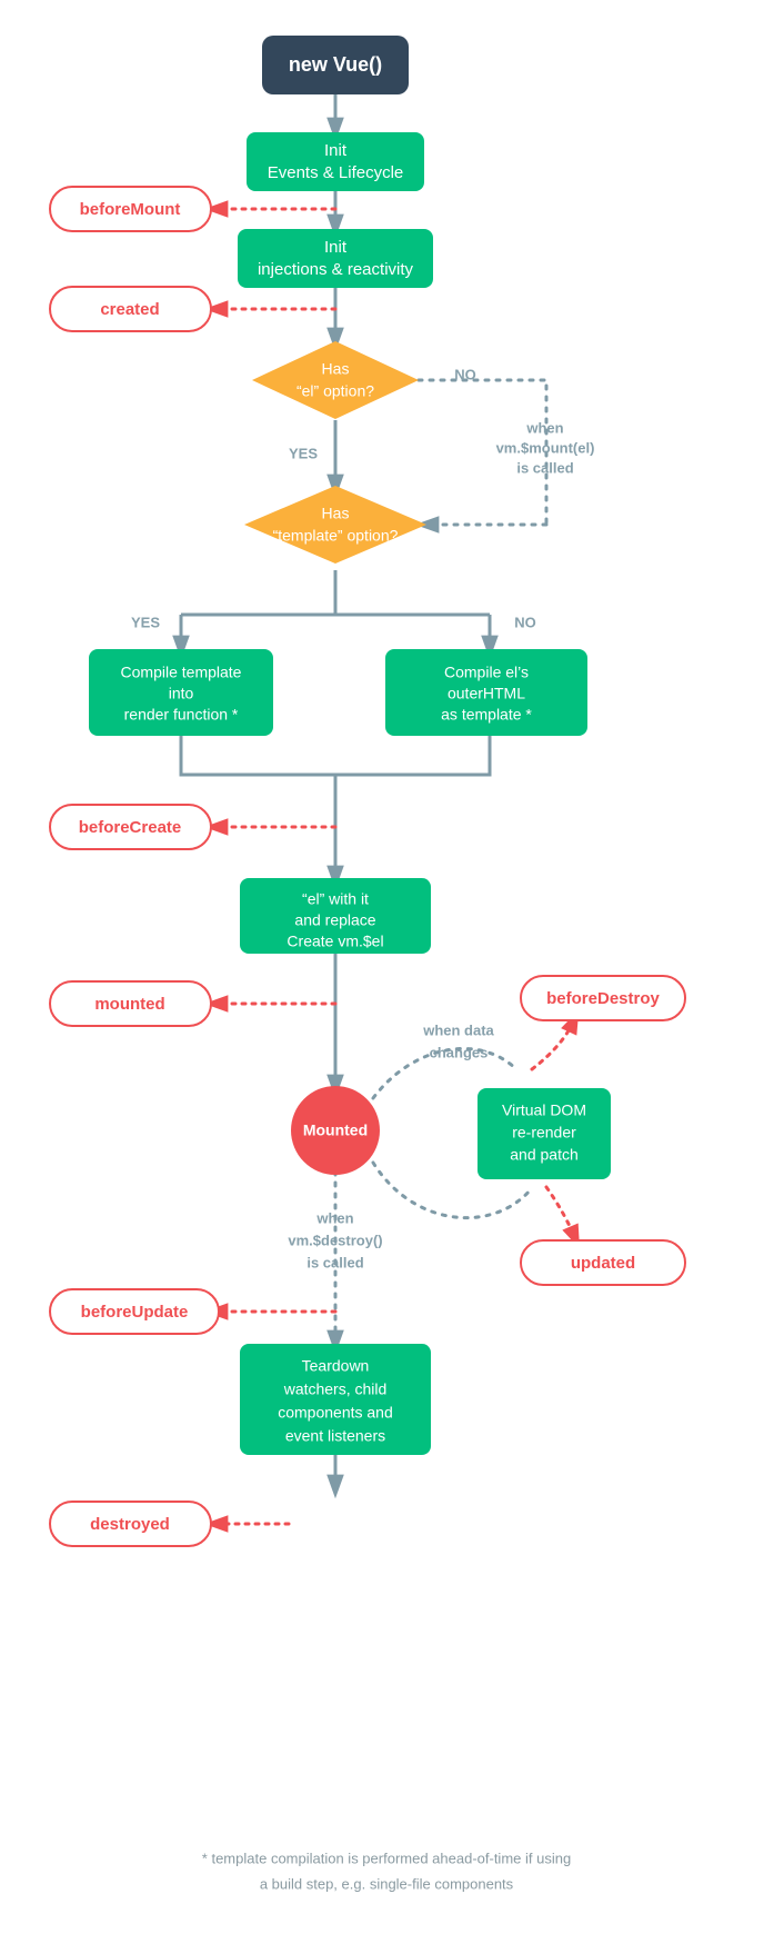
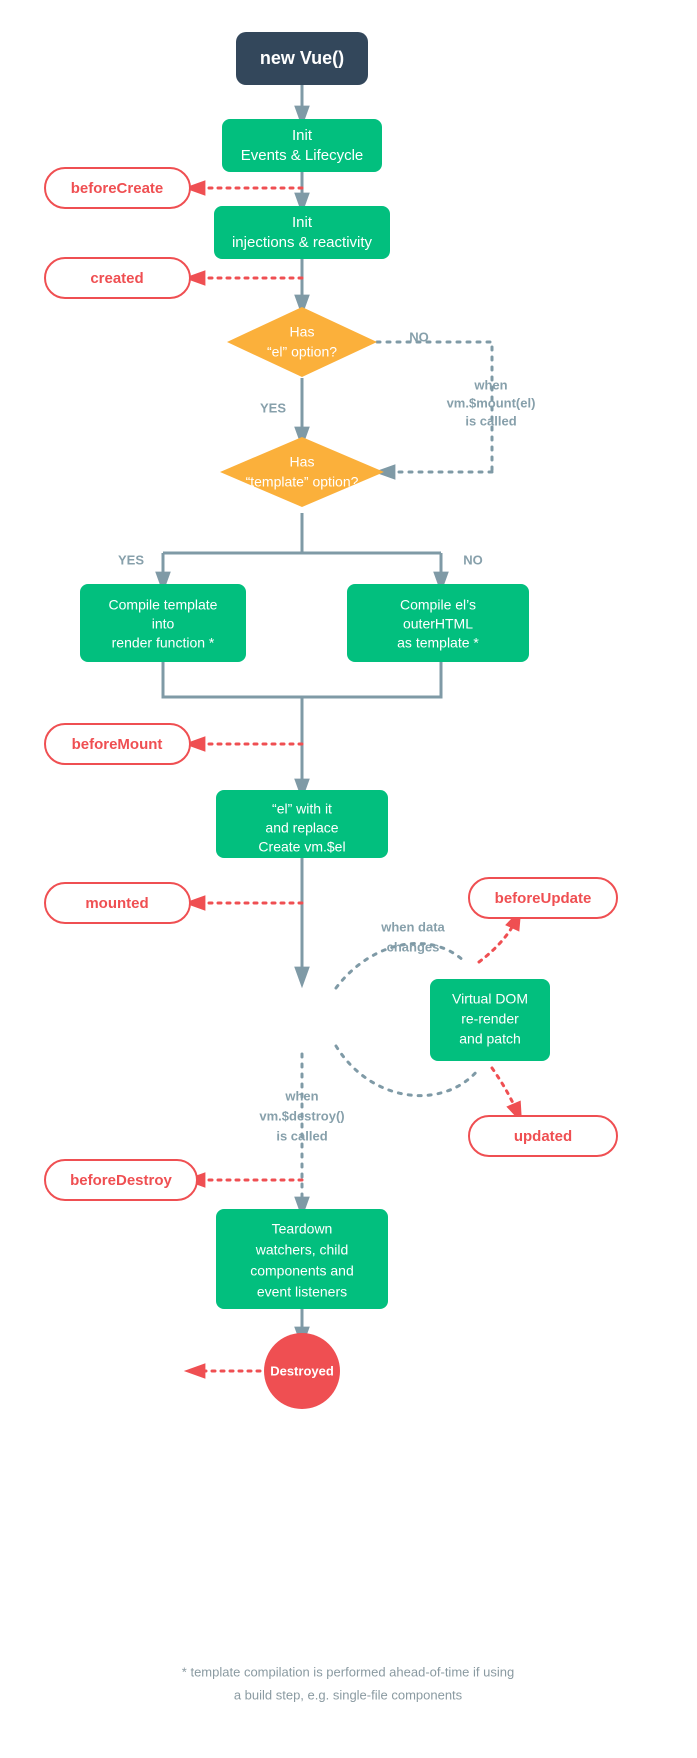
  new Vue()
  Init
  Events & Lifecycle
  Init
  injections & reactivity
  Has
  “el” option?
  Has
  “template” option?
  Compile template
  into
  render function *
  Compile el’s
  outerHTML
  as template *
  “el” with it
  and replace
  Create vm.$el
- Mounted
  Virtual DOM
  re-render
  and patch
  Teardown
  watchers, child
  components and
  event listeners
+ Destroyed
- beforeMount
+ beforeCreate
  created
- beforeCreate
+ beforeMount
  mounted
- beforeDestroy
+ beforeUpdate
  updated
- beforeUpdate
+ beforeDestroy
- destroyed
  NO
  YES
  when
  vm.$mount(el)
  is called
  YES
  NO
  when data
  changes
  when
  vm.$destroy()
  is called
  * template compilation is performed ahead-of-time if using
  a build step, e.g. single-file components
